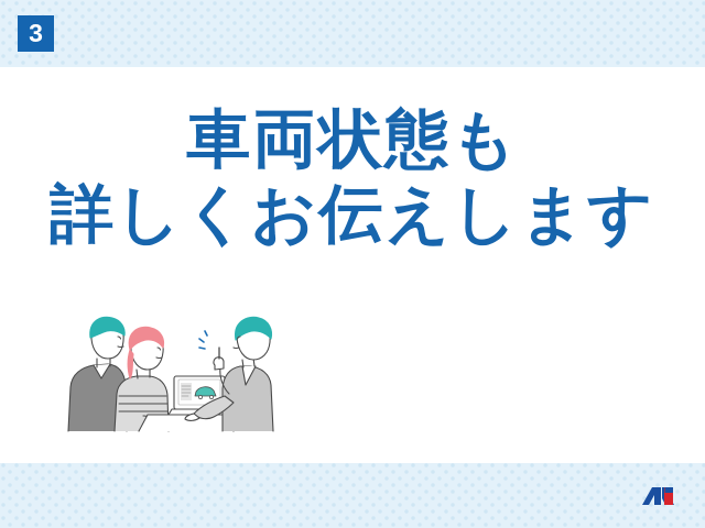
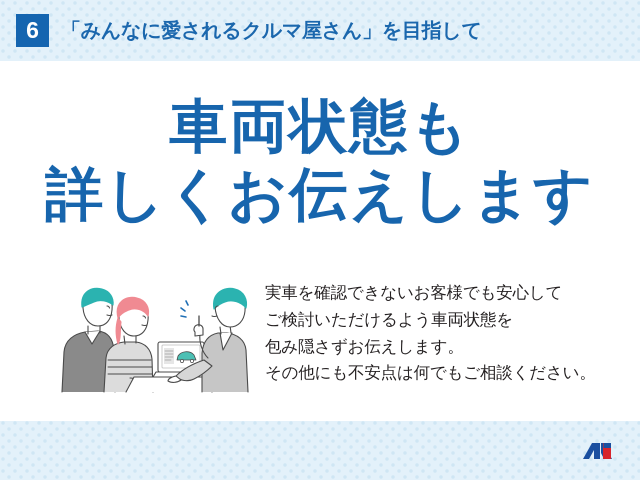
- 3
+ 6
+ 「みんなに愛されるクルマ屋さん」を目指して
  車両状態も
  詳しくお伝えします
+ 実車を確認できないお客様でも安心して
+ ご検討いただけるよう車両状態を
+ 包み隠さずお伝えします。
+ その他にも不安点は何でもご相談ください。
